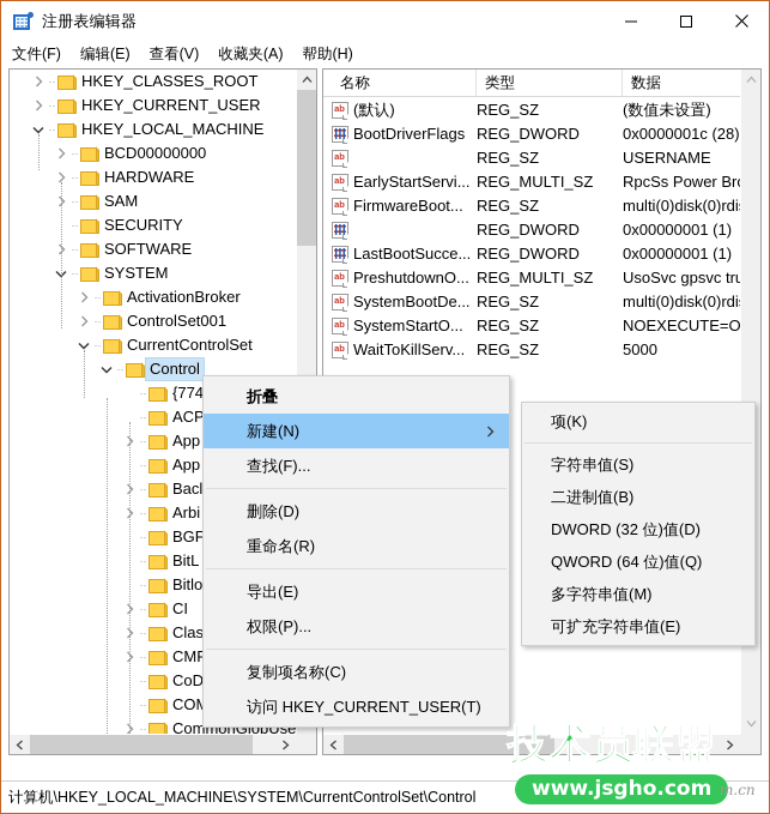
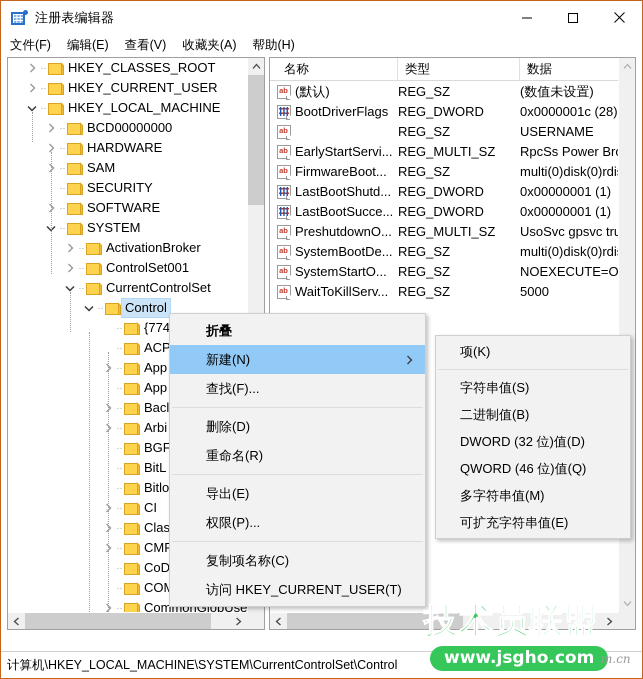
  注册表编辑器
  文件(F)
  编辑(E)
  查看(V)
  收藏夹(A)
  帮助(H)
  ··
  HKEY_CLASSES_ROOT
  ··
  HKEY_CURRENT_USER
  ··
  HKEY_LOCAL_MACHINE
  ··
  BCD00000000
  ··
  HARDWARE
  ··
  SAM
  ··
  SECURITY
  ··
  SOFTWARE
  ··
  SYSTEM
  ··
  ActivationBroker
  ··
  ControlSet001
  ··
  CurrentControlSet
  ··
  Control
  ··
  {774
  ··
  ACP
  ··
  App
  ··
  App
  ··
  Bacl
  ··
  Arbi
  ··
  BGF
  ··
  BitL
  ··
  Bitlo
  ··
  CI
  ··
  Clas
  ··
  ··
  ··
  ··
  CommonGlobUse
  名称
  类型
  数据
  ab
  (默认)
  REG_SZ
  (数值未设置)
  BootDriverFlags
  REG_DWORD
  0x0000001c (28)
  ab
  REG_SZ
  USERNAME
  ab
  EarlyStartServi...
  REG_MULTI_SZ
  RpcSs Power Br
  ab
  FirmwareBoot...
  REG_SZ
  multi(0)disk(0)rdi
+ LastBootShutd...
  REG_DWORD
  0x00000001 (1)
  LastBootSucce...
  REG_DWORD
  0x00000001 (1)
  ab
  PreshutdownO...
  REG_MULTI_SZ
  UsoSvc gpsvc tr
  ab
  SystemBootDe...
  REG_SZ
  multi(0)disk(0)rdi
  ab
  SystemStartO...
  REG_SZ
  NOEXECUTE=O
  ab
  WaitToKillServ...
  REG_SZ
  5000
  折叠
  新建(N)
  查找(F)...
  删除(D)
  重命名(R)
  导出(E)
  权限(P)...
  复制项名称(C)
  访问 HKEY_CURRENT_USER(T)
  项(K)
  字符串值(S)
  二进制值(B)
  DWORD (32 位)值(D)
- QWORD (64 位)值(Q)
+ QWORD (46 位)值(Q)
  多字符串值(M)
  可扩充字符串值(E)
  计算机\HKEY_LOCAL_MACHINE\SYSTEM\CurrentControlSet\Control
  技术员联盟
  www.jsgho.com
  m.cn
